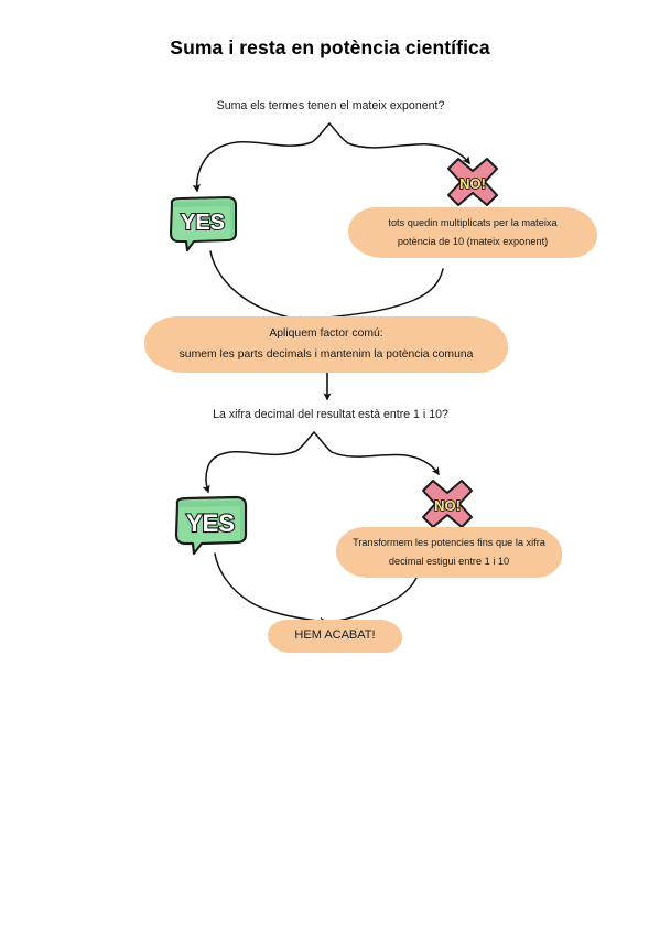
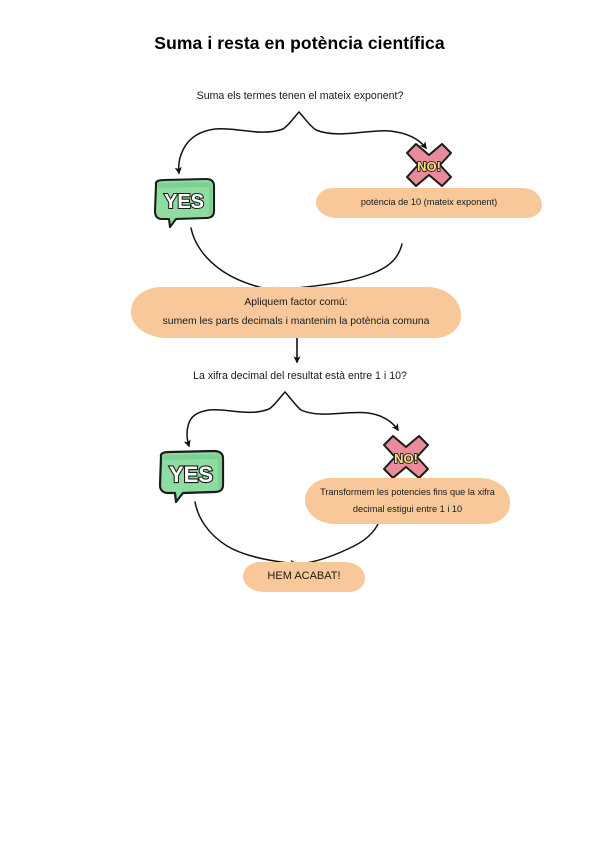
  Suma i resta en potència científica
  Suma els termes tenen el mateix exponent?
  YES
  NO!
- tots quedin multiplicats per la mateixa
  potència de 10 (mateix exponent)
  Apliquem factor comú:
  sumem les parts decimals i mantenim la potència comuna
  La xifra decimal del resultat està entre 1 i 10?
  YES
  NO!
  Transformem les potencies fins que la xifra
  decimal estigui entre 1 i 10
  HEM ACABAT!
